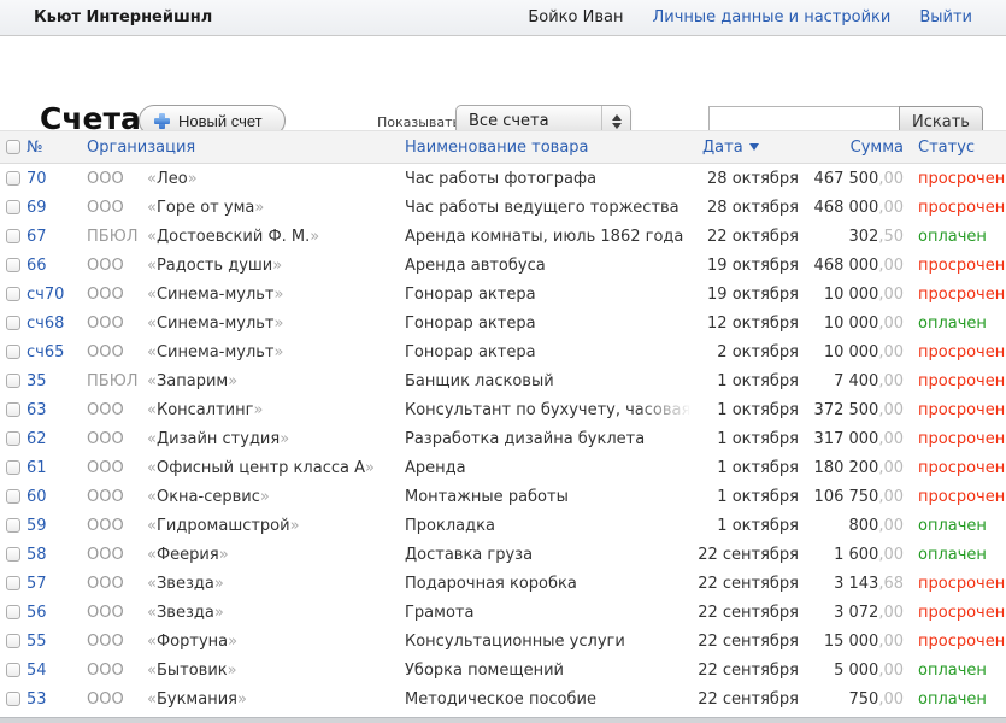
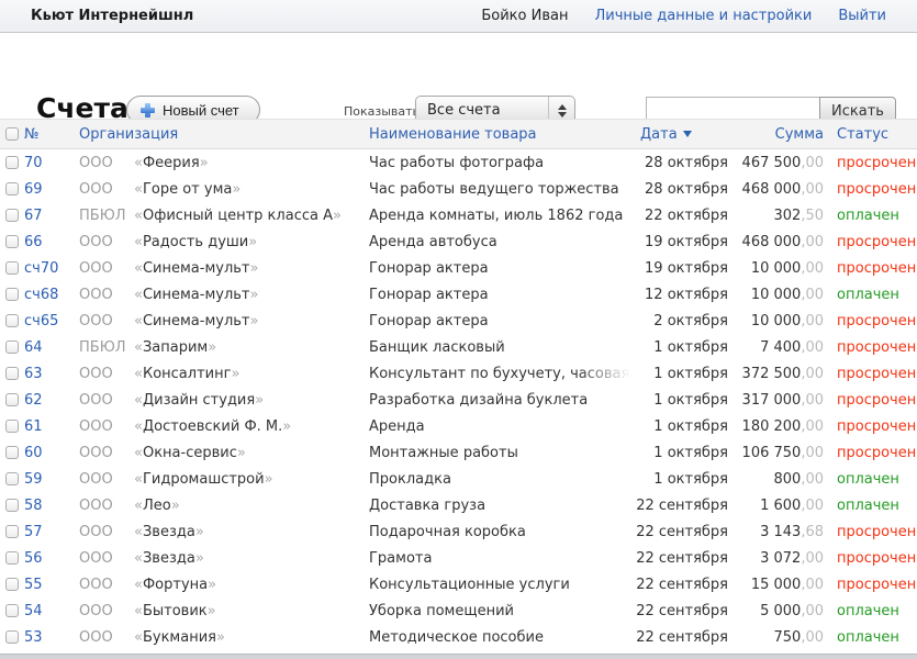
  Кьют Интернейшнл
  Бойко Иван
  Личные данные и настройки
  Выйти
  Счета
  Новый счет
  Показыват
  Все счета
  Искать
  №
  Организация
  Наименование товара
  Дата
  Сумма
  Статус
  70
  ООО
- «Лео»
+ «Феерия»
  Час работы фотографа
  28 октября
  467 500,00
  просрочен
  69
  ООО
  «Горе от ума»
  Час работы ведущего торжества
  28 октября
  468 000,00
  просрочен
  67
  ПБЮЛ
- «Достоевский Ф. М.»
+ «Офисный центр класса А»
  Аренда комнаты, июль 1862 года
  22 октября
  302,50
  оплачен
  66
  ООО
  «Радость души»
  Аренда автобуса
  19 октября
  468 000,00
  просрочен
  сч70
  ООО
  «Синема-мульт»
  Гонорар актера
  19 октября
  10 000,00
  просрочен
  сч68
  ООО
  «Синема-мульт»
  Гонорар актера
  12 октября
  10 000,00
  оплачен
  сч65
  ООО
  «Синема-мульт»
  Гонорар актера
  2 октября
  10 000,00
  просрочен
- 35
+ 64
  ПБЮЛ
  «Запарим»
  Банщик ласковый
  1 октября
  7 400,00
  просрочен
  63
  ООО
  «Консалтинг»
  Консультант по бухучету, часовая
  1 октября
  372 500,00
  просрочен
  62
  ООО
  «Дизайн студия»
  Разработка дизайна буклета
  1 октября
  317 000,00
  просрочен
  61
  ООО
- «Офисный центр класса А»
+ «Достоевский Ф. М.»
  Аренда
  1 октября
  180 200,00
  просрочен
  60
  ООО
  «Окна-сервис»
  Монтажные работы
  1 октября
  106 750,00
  просрочен
  59
  ООО
  «Гидромашстрой»
  Прокладка
  1 октября
  800,00
  оплачен
  58
  ООО
- «Феерия»
+ «Лео»
  Доставка груза
  22 сентября
  1 600,00
  оплачен
  57
  ООО
  «Звезда»
  Подарочная коробка
  22 сентября
  3 143,68
  просрочен
  56
  ООО
  «Звезда»
  Грамота
  22 сентября
  3 072,00
  просрочен
  55
  ООО
  «Фортуна»
  Консультационные услуги
  22 сентября
  15 000,00
  просрочен
  54
  ООО
  «Бытовик»
  Уборка помещений
  22 сентября
  5 000,00
  оплачен
  53
  ООО
  «Букмания»
  Методическое пособие
  22 сентября
  750,00
  оплачен
